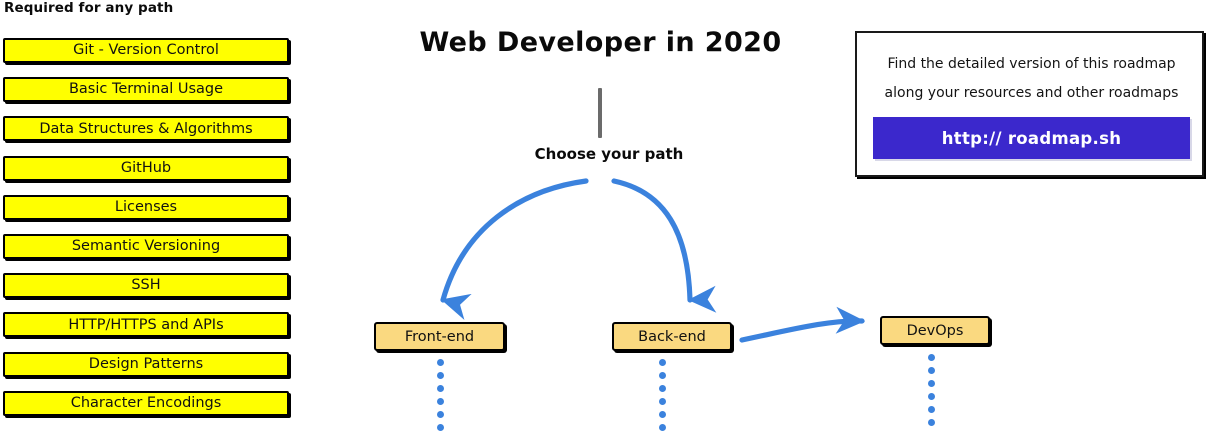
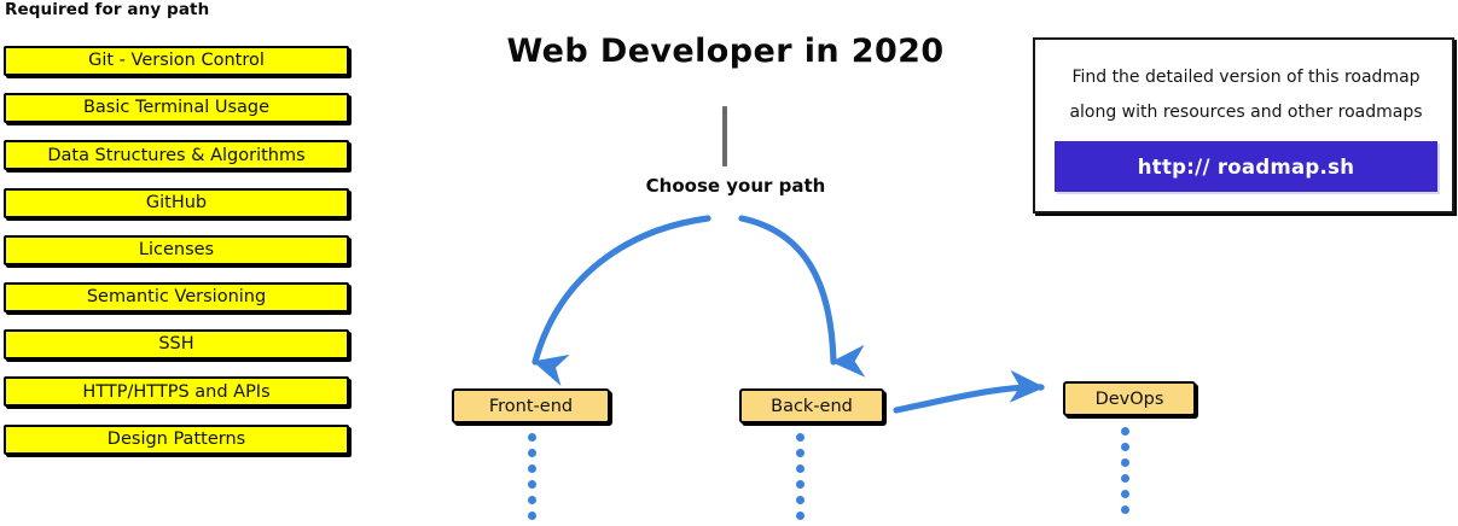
  Required for any path
  Git - Version Control
  Basic Terminal Usage
  Data Structures & Algorithms
  GitHub
  Licenses
  Semantic Versioning
  SSH
  HTTP/HTTPS and APIs
  Design Patterns
- Character Encodings
  Web Developer in 2020
  Choose your path
  Front-end
  Back-end
  DevOps
  Find the detailed version of this roadmap
- along your resources and other roadmaps
+ along with resources and other roadmaps
  http:// roadmap.sh
